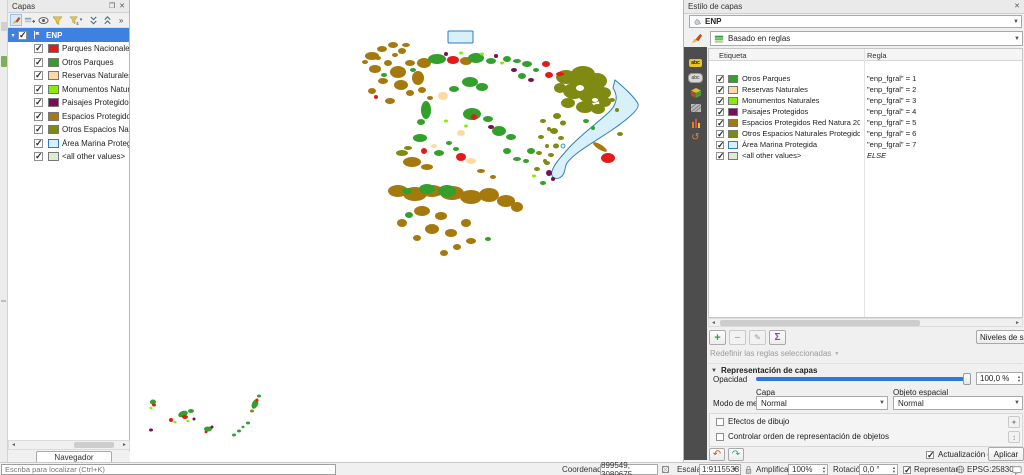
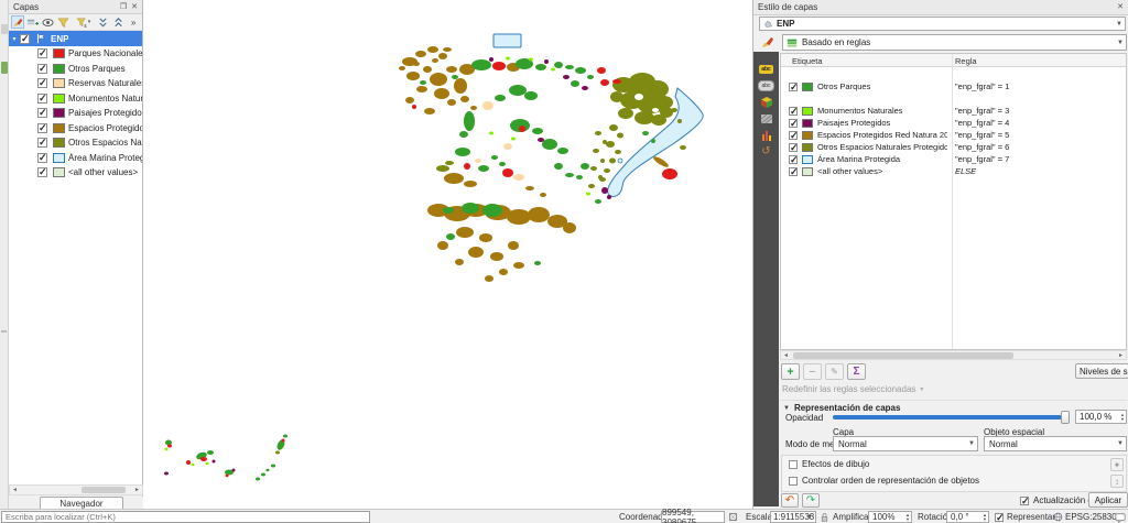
  Capas
  »
  ENP
  Parques Nacionale
  Otros Parques
  Reservas Naturale
  Monumentos Natur
  Paisajes Protegido
  Área Marina Prote
  <all other values>
  Navegador
  Estilo de capas
  ENP
  Basado en reglas
  ↺
  Etiqueta
  Regla
  Otros Parques
  "enp_fgral" = 1
- Reservas Naturales
- "enp_fgral" = 2
  Monumentos Naturales
  "enp_fgral" = 3
  Paisajes Protegidos
  "enp_fgral" = 4
  Espacios Protegidos Red Natura 20
  "enp_fgral" = 5
  Otros Espacios Naturales Protegido
  "enp_fgral" = 6
  Área Marina Protegida
  "enp_fgral" = 7
  <all other values>
  ELSE
  +
  −
  ✎
  Σ
  Redefinir las reglas seleccionadas
  Representación de capas
  Opacidad
  100,0 %
  Capa
  Objeto espacial
  Normal
  Normal
  Efectos de dibujo
  ✦
  Controlar orden de representación de objetos
  ↕
  ↶
  ↷
  Aplicar
  Escriba para localizar (Ctrl+K)
  Coordena
  899549, 3080675
  Escal
  1:9115533
  Amplifica
  100%
  Rotació
  0,0 °
  Representar
  EPSG:25830
